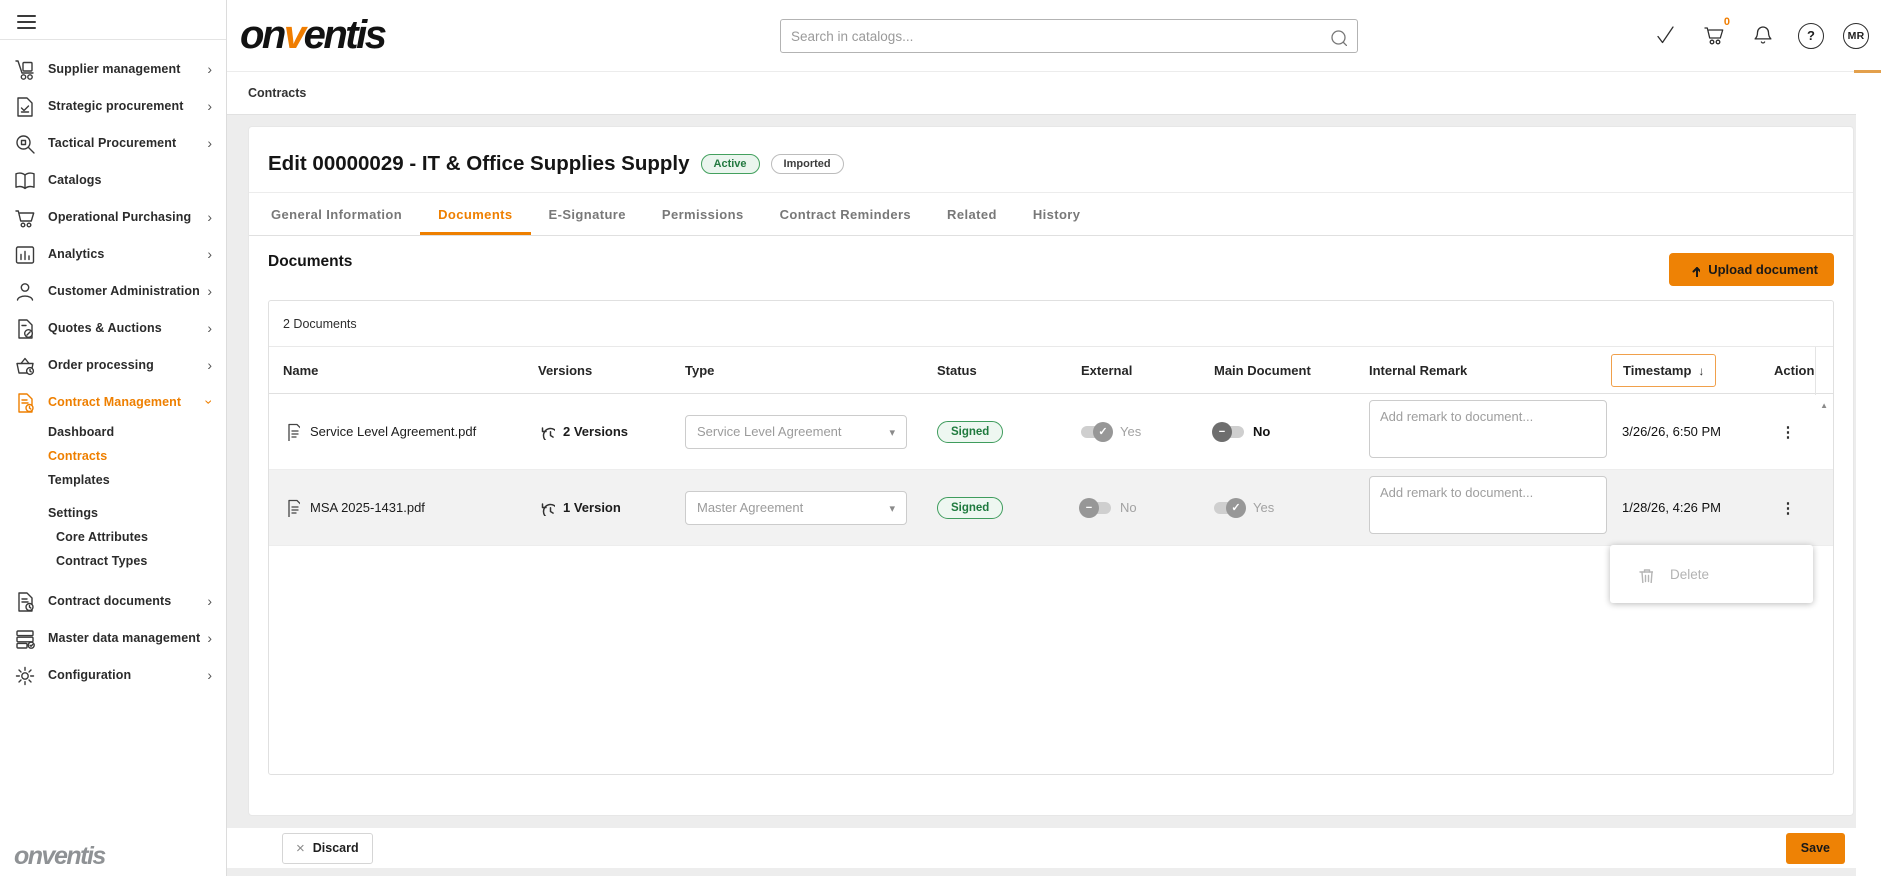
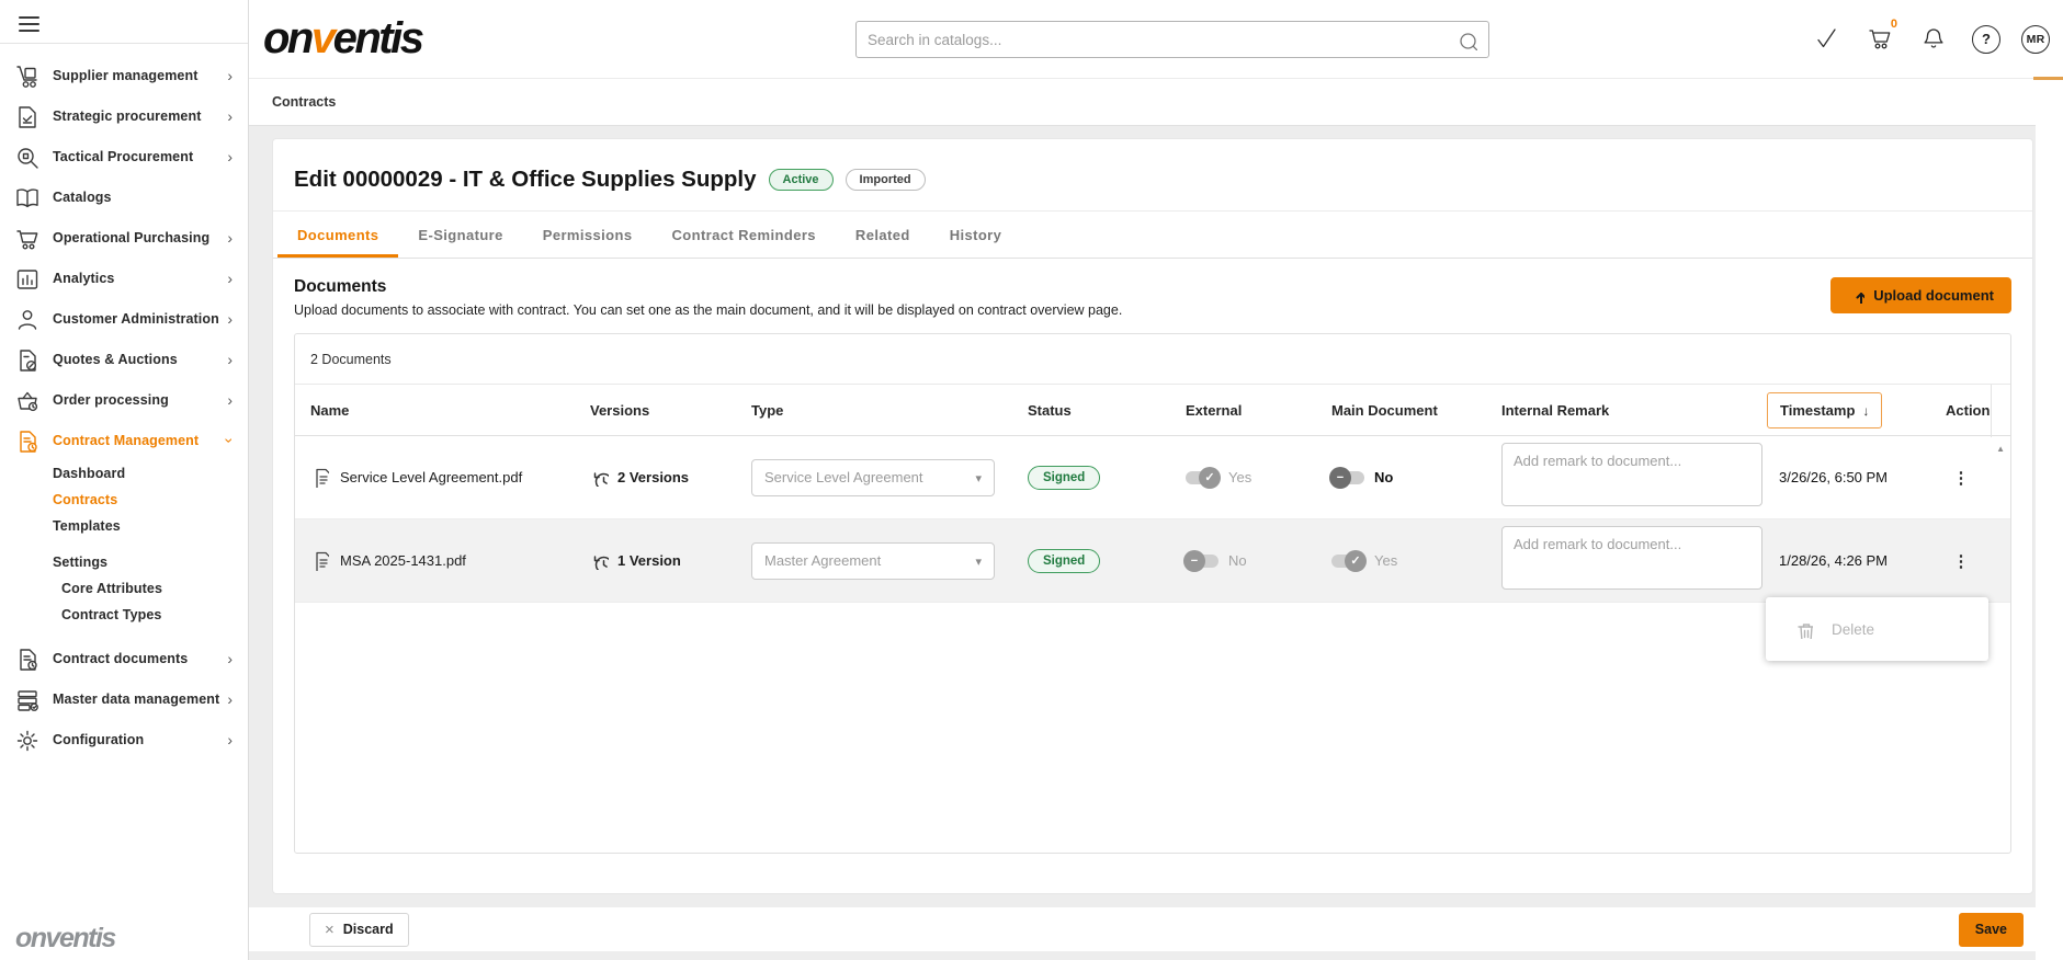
  Supplier management
  Strategic procurement
  Tactical Procurement
  Catalogs
  Operational Purchasing
  Analytics
  Customer Administration
  Quotes & Auctions
  Order processing
  Contract Management
  Dashboard
  Contracts
  Templates
  Settings
  Core Attributes
  Contract Types
  Contract documents
  Master data management
  Configuration
  onventis
  onventis
  Search in catalogs...
  0
  ?
  MR
  Contracts
  Edit 00000029 - IT & Office Supplies Supply
  Active
  Imported
- General Information
  Documents
  E-Signature
  Permissions
  Contract Reminders
  Related
  History
  Documents
+ Upload documents to associate with contract. You can set one as the main document, and it will be displayed on contract overview page.
  Upload document
  2 Documents
  Name
  Versions
  Type
  Status
  External
  Main Document
  Internal Remark
  Timestamp
  Action
  Service Level Agreement.pdf
  2 Versions
  Service Level Agreement
  Signed
  Yes
  No
  Add remark to document...
  3/26/26, 6:50 PM
  MSA 2025-1431.pdf
  1 Version
  Master Agreement
  Signed
  No
  Yes
  Add remark to document...
  1/28/26, 4:26 PM
  Delete
  Discard
  Save
